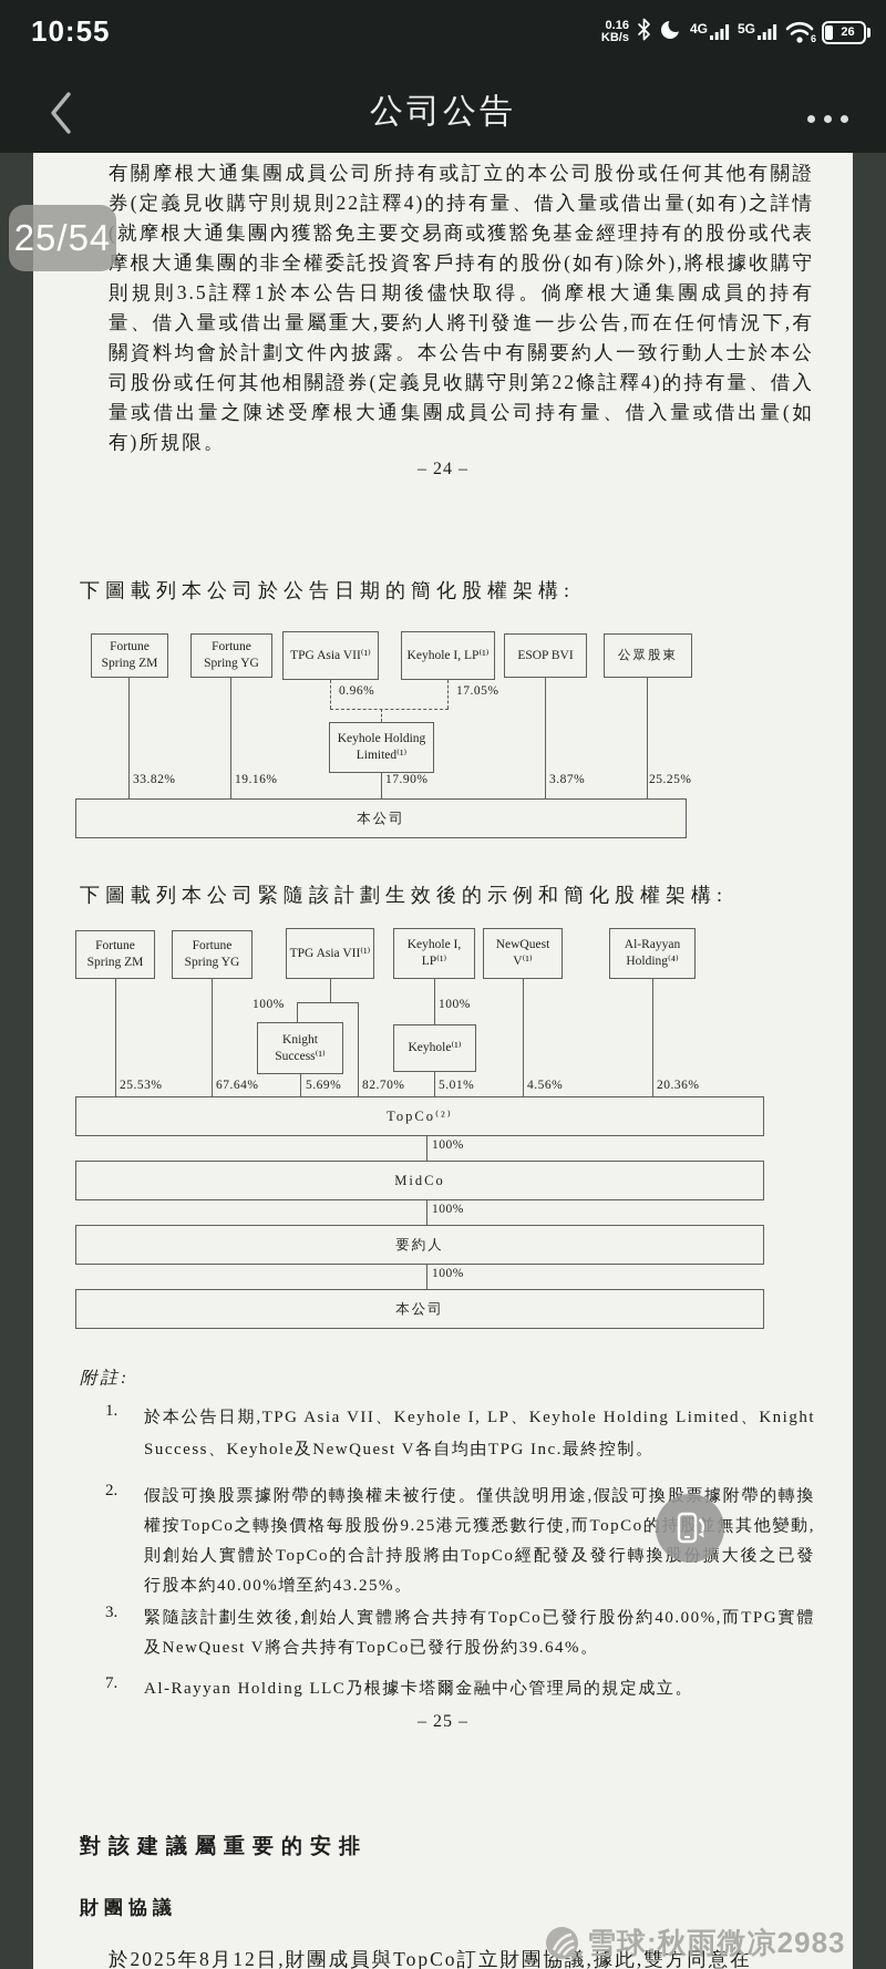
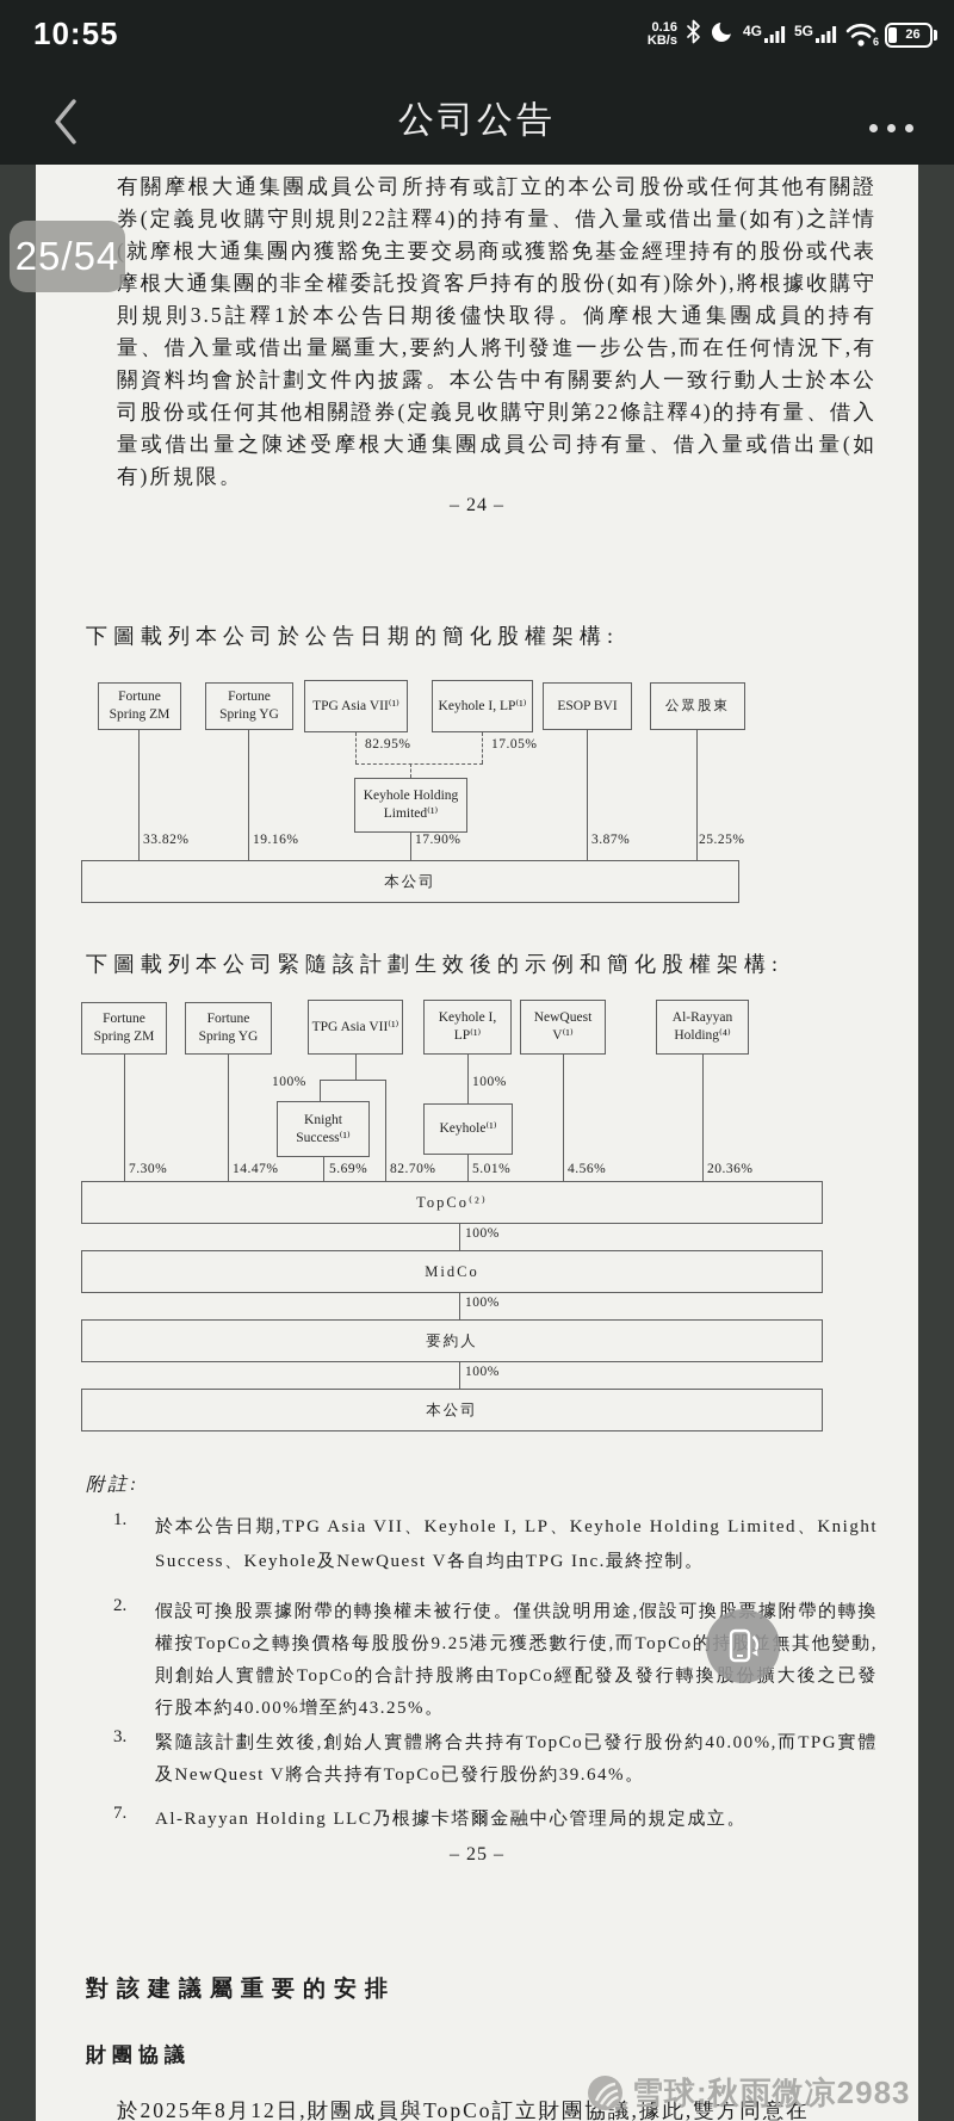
  10:55
  0.16
  KB/s
  4G
  5G
  6
  26
  公司公告
  有關摩根大通集團成員公司所持有或訂立的本公司股份或任何其他有關證券(定義見收購守則規則22註釋4)的持有量、借入量或借出量(如有)之詳情(就摩根大通集團內獲豁免主要交易商或獲豁免基金經理持有的股份或代表摩根大通集團的非全權委託投資客戶持有的股份(如有)除外),將根據收購守則規則3.5註釋1於本公告日期後儘快取得。倘摩根大通集團成員的持有量、借入量或借出量屬重大,要約人將刊發進一步公告,而在任何情況下,有關資料均會於計劃文件內披露。本公告中有關要約人一致行動人士於本公司股份或任何其他相關證券(定義見收購守則第22條註釋4)的持有量、借入量或借出量之陳述受摩根大通集團成員公司持有量、借入量或借出量(如有)所規限。
  – 24 –
  下圖載列本公司於公告日期的簡化股權架構:
  Fortune Spring ZM
  Fortune Spring YG
  TPG Asia VII⁽¹⁾
  Keyhole I, LP⁽¹⁾
  ESOP BVI
  公眾股東
  Keyhole Holding Limited⁽¹⁾
  本公司
- 0.96%
+ 82.95%
  17.05%
  33.82%
  19.16%
  17.90%
  3.87%
  25.25%
  下圖載列本公司緊隨該計劃生效後的示例和簡化股權架構:
  Fortune Spring ZM
  Fortune Spring YG
  TPG Asia VII⁽¹⁾
  Keyhole I, LP⁽¹⁾
  NewQuest V⁽¹⁾
  Al-Rayyan Holding⁽⁴⁾
  Knight Success⁽¹⁾
  Keyhole⁽¹⁾
  TopCo⁽²⁾
  MidCo
  要約人
  本公司
  100%
  100%
- 25.53%
+ 7.30%
- 67.64%
+ 14.47%
  5.69%
  82.70%
  5.01%
  4.56%
  20.36%
  100%
  100%
  100%
  附註:
  1.
  於本公告日期,TPG Asia VII、Keyhole I, LP、Keyhole Holding Limited、Knight Success、Keyhole及NewQuest V各自均由TPG Inc.最終控制。
  2.
  假設可換股票據附帶的轉換權未被行使。僅供說明用途,假設可換股票據附帶的轉換權按TopCo之轉換價格每股股份9.25港元獲悉數行使,而TopCo的持股並無其他變動,則創始人實體於TopCo的合計持股將由TopCo經配發及發行轉換股份擴大後之已發行股本約40.00%增至約43.25%。
  3.
  緊隨該計劃生效後,創始人實體將合共持有TopCo已發行股份約40.00%,而TPG實體及NewQuest V將合共持有TopCo已發行股份約39.64%。
  7.
  Al-Rayyan Holding LLC乃根據卡塔爾金融中心管理局的規定成立。
  – 25 –
  對該建議屬重要的安排
  財團協議
  於2025年8月12日,財團成員與TopCo訂立財團協議,據此,雙方同意在
  25/54
  雪球:秋雨微凉2983
